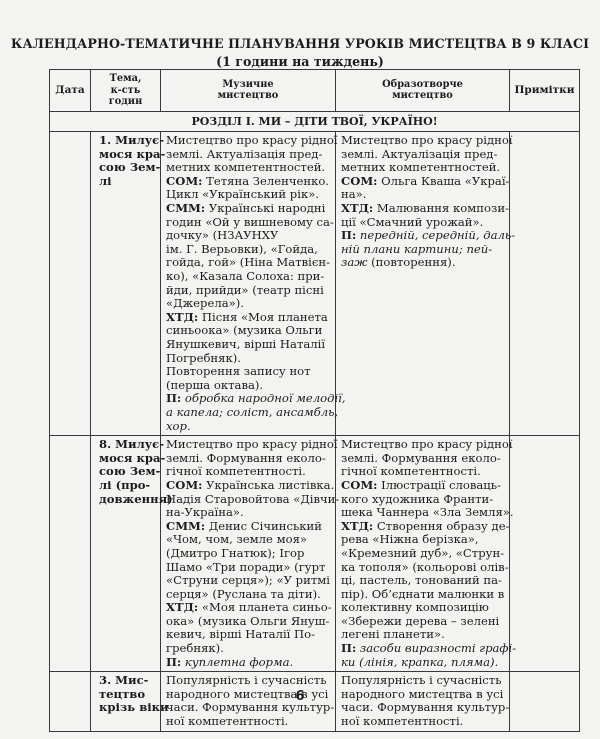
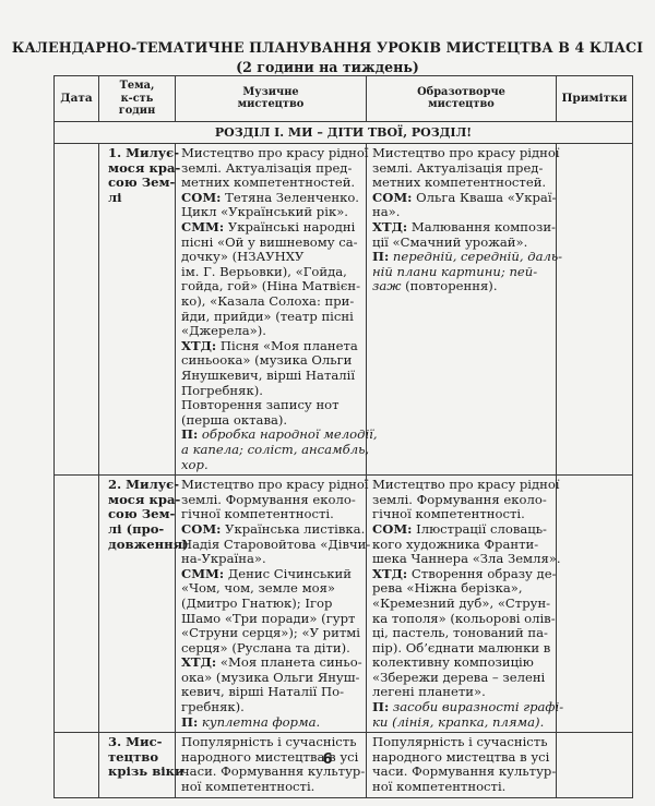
- КАЛЕНДАРНО-ТЕМАТИЧНЕ ПЛАНУВАННЯ УРОКІВ МИСТЕЦТВА В 9 КЛАСІ
+ КАЛЕНДАРНО-ТЕМАТИЧНЕ ПЛАНУВАННЯ УРОКІВ МИСТЕЦТВА В 4 КЛАСІ
- (1 години на тиждень)
+ (2 години на тиждень)
  Дата	Тема, к-сть годин	Музичне мистецтво	Образотворче мистецтво	Примітки
- РОЗДІЛ І. МИ – ДІТИ ТВОЇ, УКРАЇНО!
+ РОЗДІЛ І. МИ – ДІТИ ТВОЇ, РОЗДІЛ!
- 	1. Милує-мося кра-сою Зем-лі	Мистецтво про красу рідноїземлі. Актуалізація пред-метних компетентностей.СОМ: Тетяна Зеленченко.Цикл «Український рік».СММ: Українські народнігодин «Ой у вишневому са-дочку» (НЗАУНХУім. Г. Верьовки), «Гойда,гойда, гой» (Ніна Матвієн-ко), «Казала Солоха: при-йди, прийди» (театр пісні«Джерела»).ХТД: Пісня «Моя планетасиньоока» (музика ОльгиЯнушкевич, вірші НаталіїПогребняк).Повторення запису нот(перша октава).П: обробка народної мелодії,а капела; соліст, ансамбль,хор.	Мистецтво про красу рідноїземлі. Актуалізація пред-метних компетентностей.СОМ: Ольга Кваша «Украї-на».ХТД: Малювання компози-ції «Смачний урожай».П: передній, середній, даль-ній плани картини; пей-заж (повторення).
+ 	1. Милує-мося кра-сою Зем-лі	Мистецтво про красу рідноїземлі. Актуалізація пред-метних компетентностей.СОМ: Тетяна Зеленченко.Цикл «Український рік».СММ: Українські народніпісні «Ой у вишневому са-дочку» (НЗАУНХУім. Г. Верьовки), «Гойда,гойда, гой» (Ніна Матвієн-ко), «Казала Солоха: при-йди, прийди» (театр пісні«Джерела»).ХТД: Пісня «Моя планетасиньоока» (музика ОльгиЯнушкевич, вірші НаталіїПогребняк).Повторення запису нот(перша октава).П: обробка народної мелодії,а капела; соліст, ансамбль,хор.	Мистецтво про красу рідноїземлі. Актуалізація пред-метних компетентностей.СОМ: Ольга Кваша «Украї-на».ХТД: Малювання компози-ції «Смачний урожай».П: передній, середній, даль-ній плани картини; пей-заж (повторення).
- 	8. Милує-мося кра-сою Зем-лі (про-довження	Мистецтво про красу рідноїземлі. Формування еколо-гічної компетентності.СОМ: Українська листівка.Надія Старовойтова «Дівчи-на-Україна».СММ: Денис Січинський«Чом, чом, земле моя»(Дмитро Гнатюк); ІгорШамо «Три поради» (гурт«Струни серця»); «У ритмісерця» (Руслана та діти).ХТД: «Моя планета синьо-ока» (музика Ольги Януш-кевич, вірші Наталії По-гребняк).П: куплетна форма.	Мистецтво про красу рідноїземлі. Формування еколо-гічної компетентності.СОМ: Ілюстрації словаць-кого художника Франти-шека Чаннера «Зла Земля».ХТД: Створення образу де-рева «Ніжна берізка»,«Кремезний дуб», «Струн-ка тополя» (кольорові олів-ці, пастель, тонований па-пір). Об’єднати малюнки вколективну композицію«Збережи дерева – зеленілегені планети».П: засоби виразності графі-ки (лінія, крапка, пляма).
+ 	2. Милує-мося кра-сою Зем-лі (про-довження	Мистецтво про красу рідноїземлі. Формування еколо-гічної компетентності.СОМ: Українська листівка.Надія Старовойтова «Дівчи-на-Україна».СММ: Денис Січинський«Чом, чом, земле моя»(Дмитро Гнатюк); ІгорШамо «Три поради» (гурт«Струни серця»); «У ритмісерця» (Руслана та діти).ХТД: «Моя планета синьо-ока» (музика Ольги Януш-кевич, вірші Наталії По-гребняк).П: куплетна форма.	Мистецтво про красу рідноїземлі. Формування еколо-гічної компетентності.СОМ: Ілюстрації словаць-кого художника Франти-шека Чаннера «Зла Земля».ХТД: Створення образу де-рева «Ніжна берізка»,«Кремезний дуб», «Струн-ка тополя» (кольорові олів-ці, пастель, тонований па-пір). Об’єднати малюнки вколективну композицію«Збережи дерева – зеленілегені планети».П: засоби виразності графі-ки (лінія, крапка, пляма).
  	3. Мис-тецтвокрізь віки	Популярність і сучасністьнародного мистецтва в усічаси. Формування культур-ної компетентності.	Популярність і сучасністьнародного мистецтва в усічаси. Формування культур-ної компетентності.
  6
